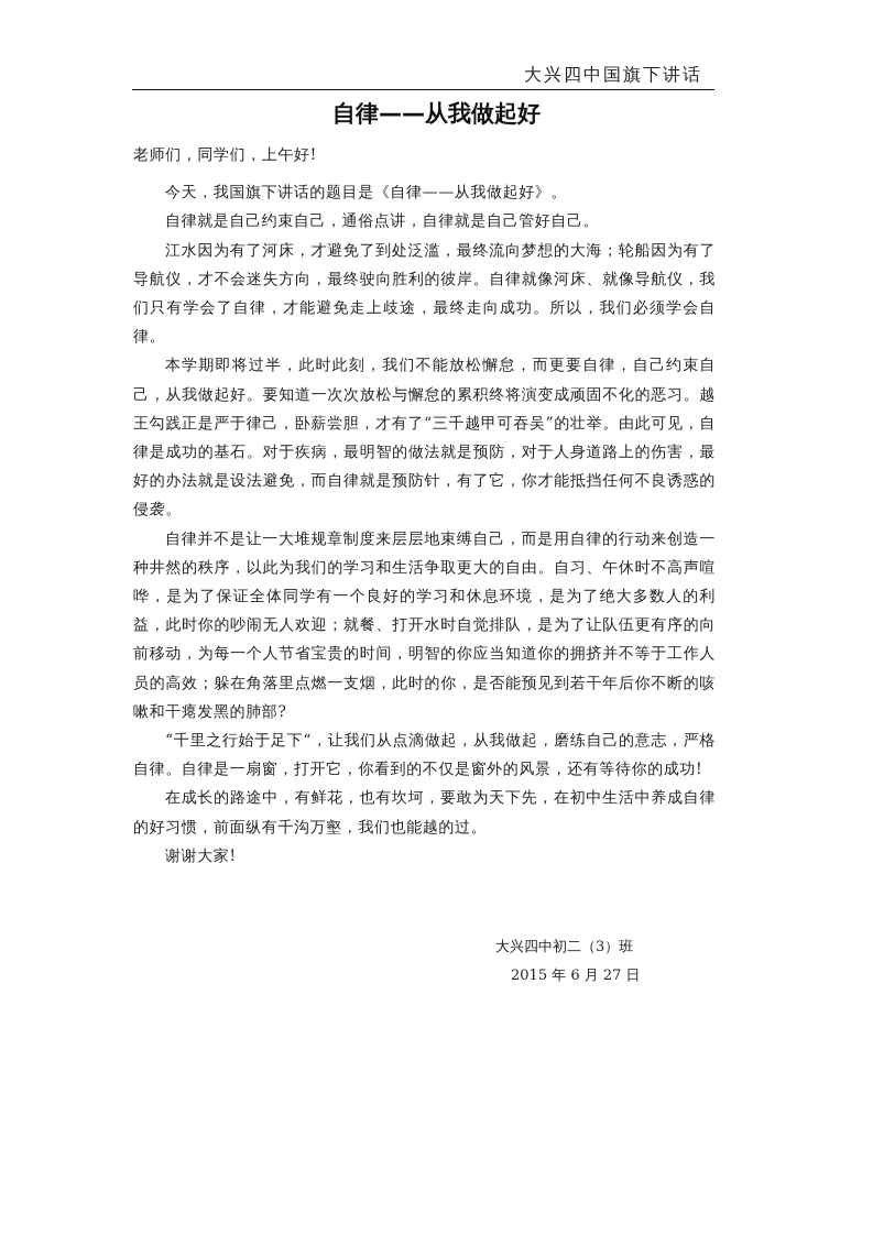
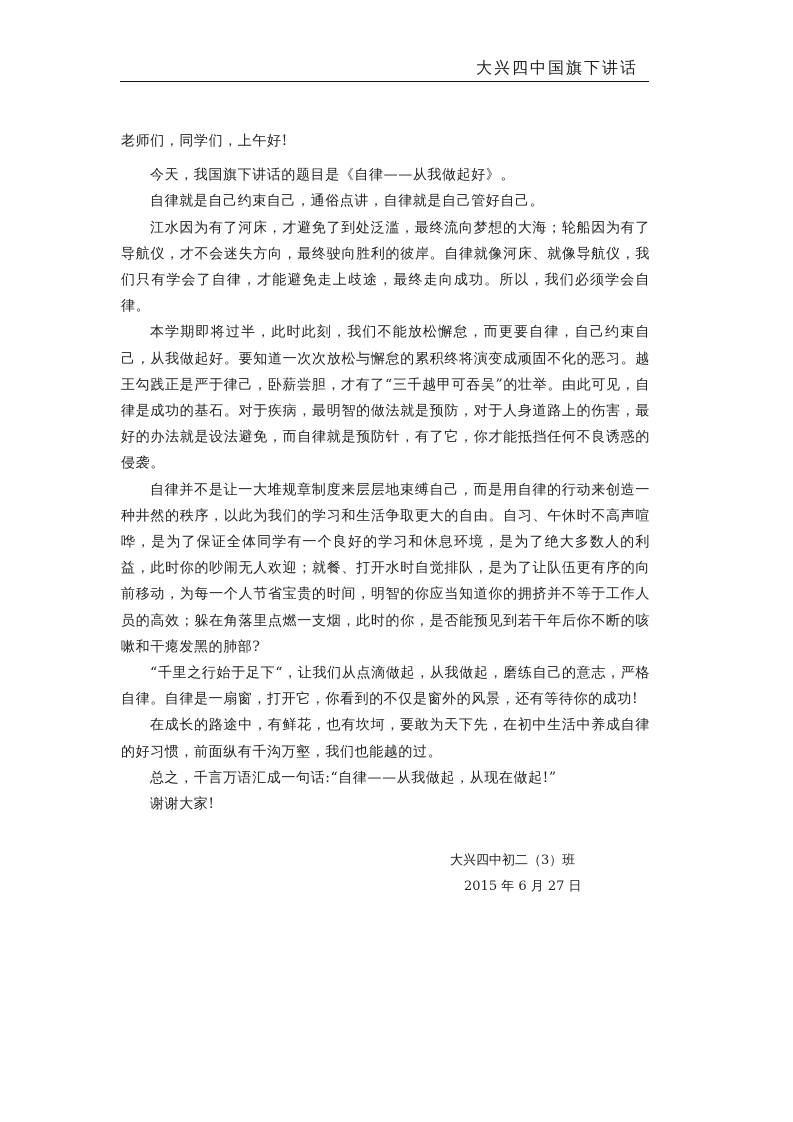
  大兴四中国旗下讲话
- 自律——从我做起好
  老师们，同学们，上午好!
  今天，我国旗下讲话的题目是《自律——从我做起好》。
  自律就是自己约束自己，通俗点讲，自律就是自己管好自己。
  江水因为有了河床，才避免了到处泛滥，最终流向梦想的大海；轮船因为有了导航仪，才不会迷失方向，最终驶向胜利的彼岸。自律就像河床、就像导航仪，我们只有学会了自律，才能避免走上歧途，最终走向成功。所以，我们必须学会自律。
  本学期即将过半，此时此刻，我们不能放松懈怠，而更要自律，自己约束自己，从我做起好。要知道一次次放松与懈怠的累积终将演变成顽固不化的恶习。越王勾践正是严于律己，卧薪尝胆，才有了“三千越甲可吞吴”的壮举。由此可见，自律是成功的基石。对于疾病，最明智的做法就是预防，对于人身道路上的伤害，最好的办法就是设法避免，而自律就是预防针，有了它，你才能抵挡任何不良诱惑的侵袭。
  自律并不是让一大堆规章制度来层层地束缚自己，而是用自律的行动来创造一种井然的秩序，以此为我们的学习和生活争取更大的自由。自习、午休时不高声喧哗，是为了保证全体同学有一个良好的学习和休息环境，是为了绝大多数人的利益，此时你的吵闹无人欢迎；就餐、打开水时自觉排队，是为了让队伍更有序的向前移动，为每一个人节省宝贵的时间，明智的你应当知道你的拥挤并不等于工作人员的高效；躲在角落里点燃一支烟，此时的你，是否能预见到若干年后你不断的咳嗽和干瘪发黑的肺部?
  “千里之行始于足下“，让我们从点滴做起，从我做起，磨练自己的意志，严格自律。自律是一扇窗，打开它，你看到的不仅是窗外的风景，还有等待你的成功!
  在成长的路途中，有鲜花，也有坎坷，要敢为天下先，在初中生活中养成自律的好习惯，前面纵有千沟万壑，我们也能越的过。
+ 总之，千言万语汇成一句话:“自律——从我做起，从现在做起!”
  谢谢大家!
  大兴四中初二（3）班
  2015 年 6 月 27 日
